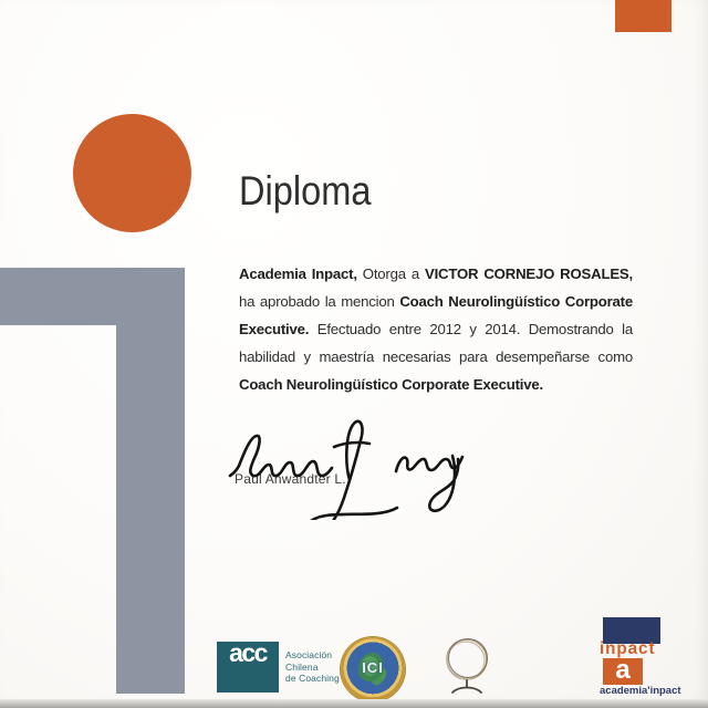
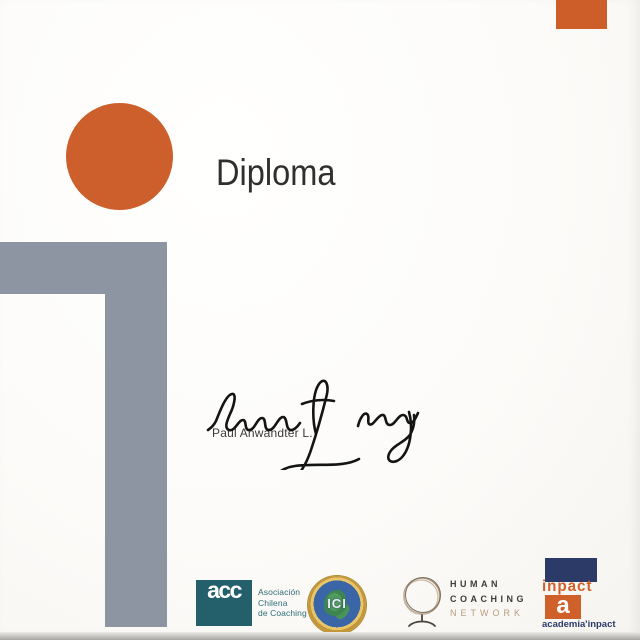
  Diploma
- Academia Inpact, Otorga a VICTOR CORNEJO ROSALES, ha aprobado la mencion Coach Neurolingüístico Corporate Executive. Efectuado entre 2012 y 2014. Demostrando la habilidad y maestría necesarias para desempeñarse como Coach Neurolingüístico Corporate Executive.
  Paul Anwandter L.
  acc
  Asociación
  Chilena
  de Coaching
  ICI
+ HUMAN
+ COACHING
+ NETWORK
  inpact
  a
  academia'inpact
